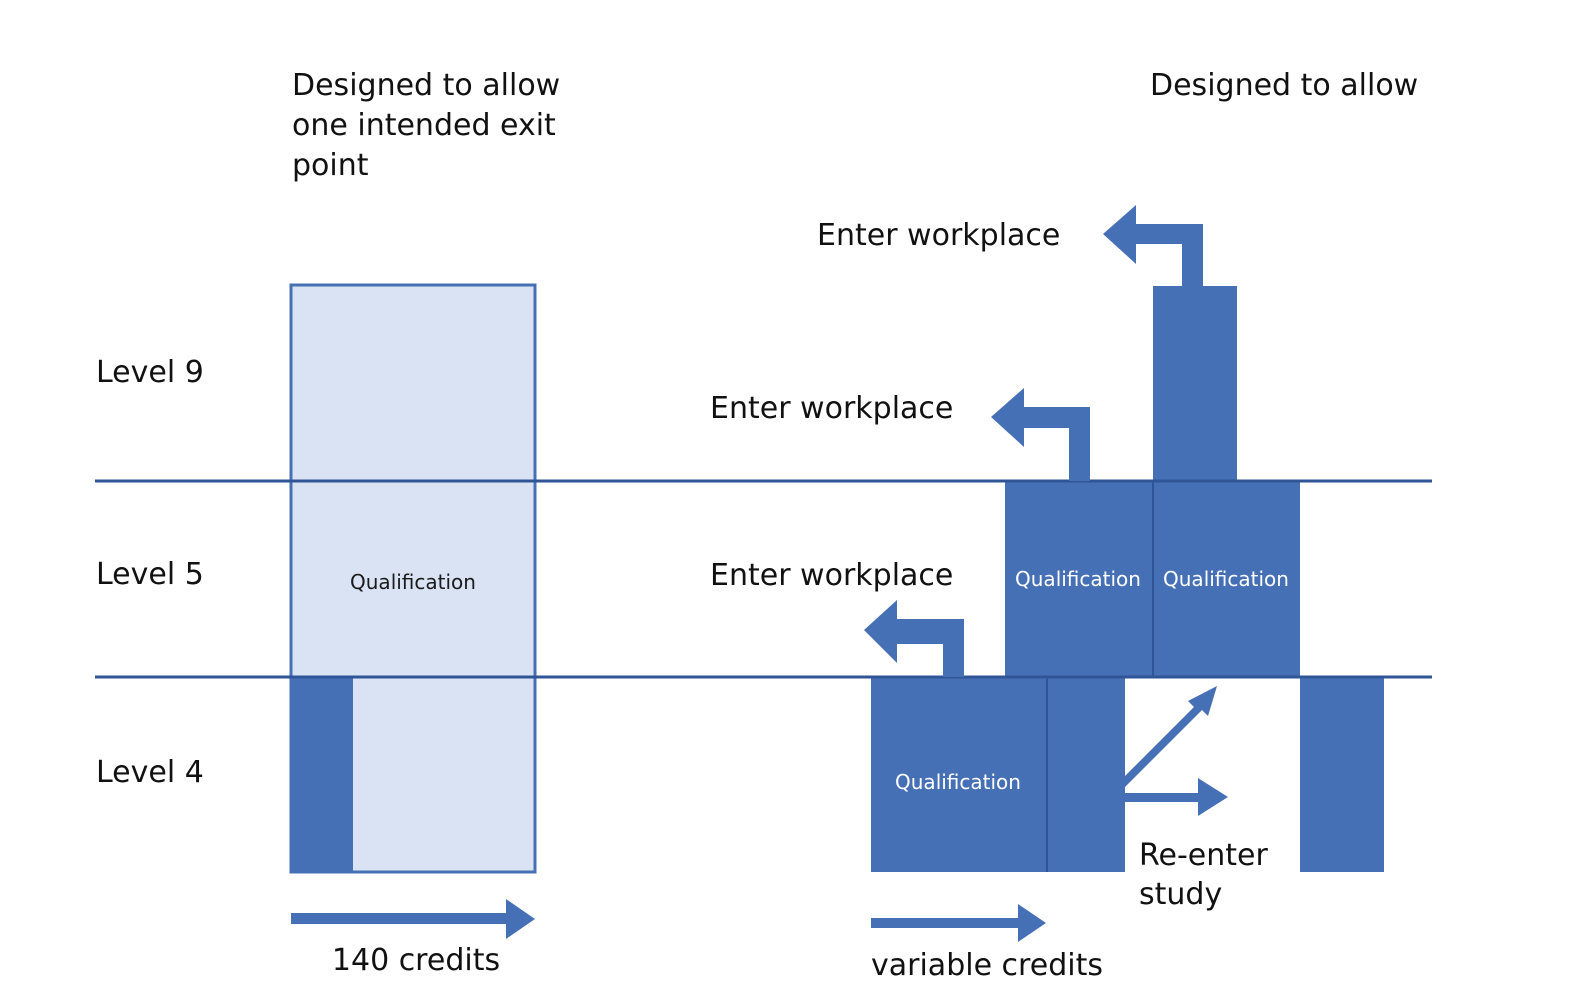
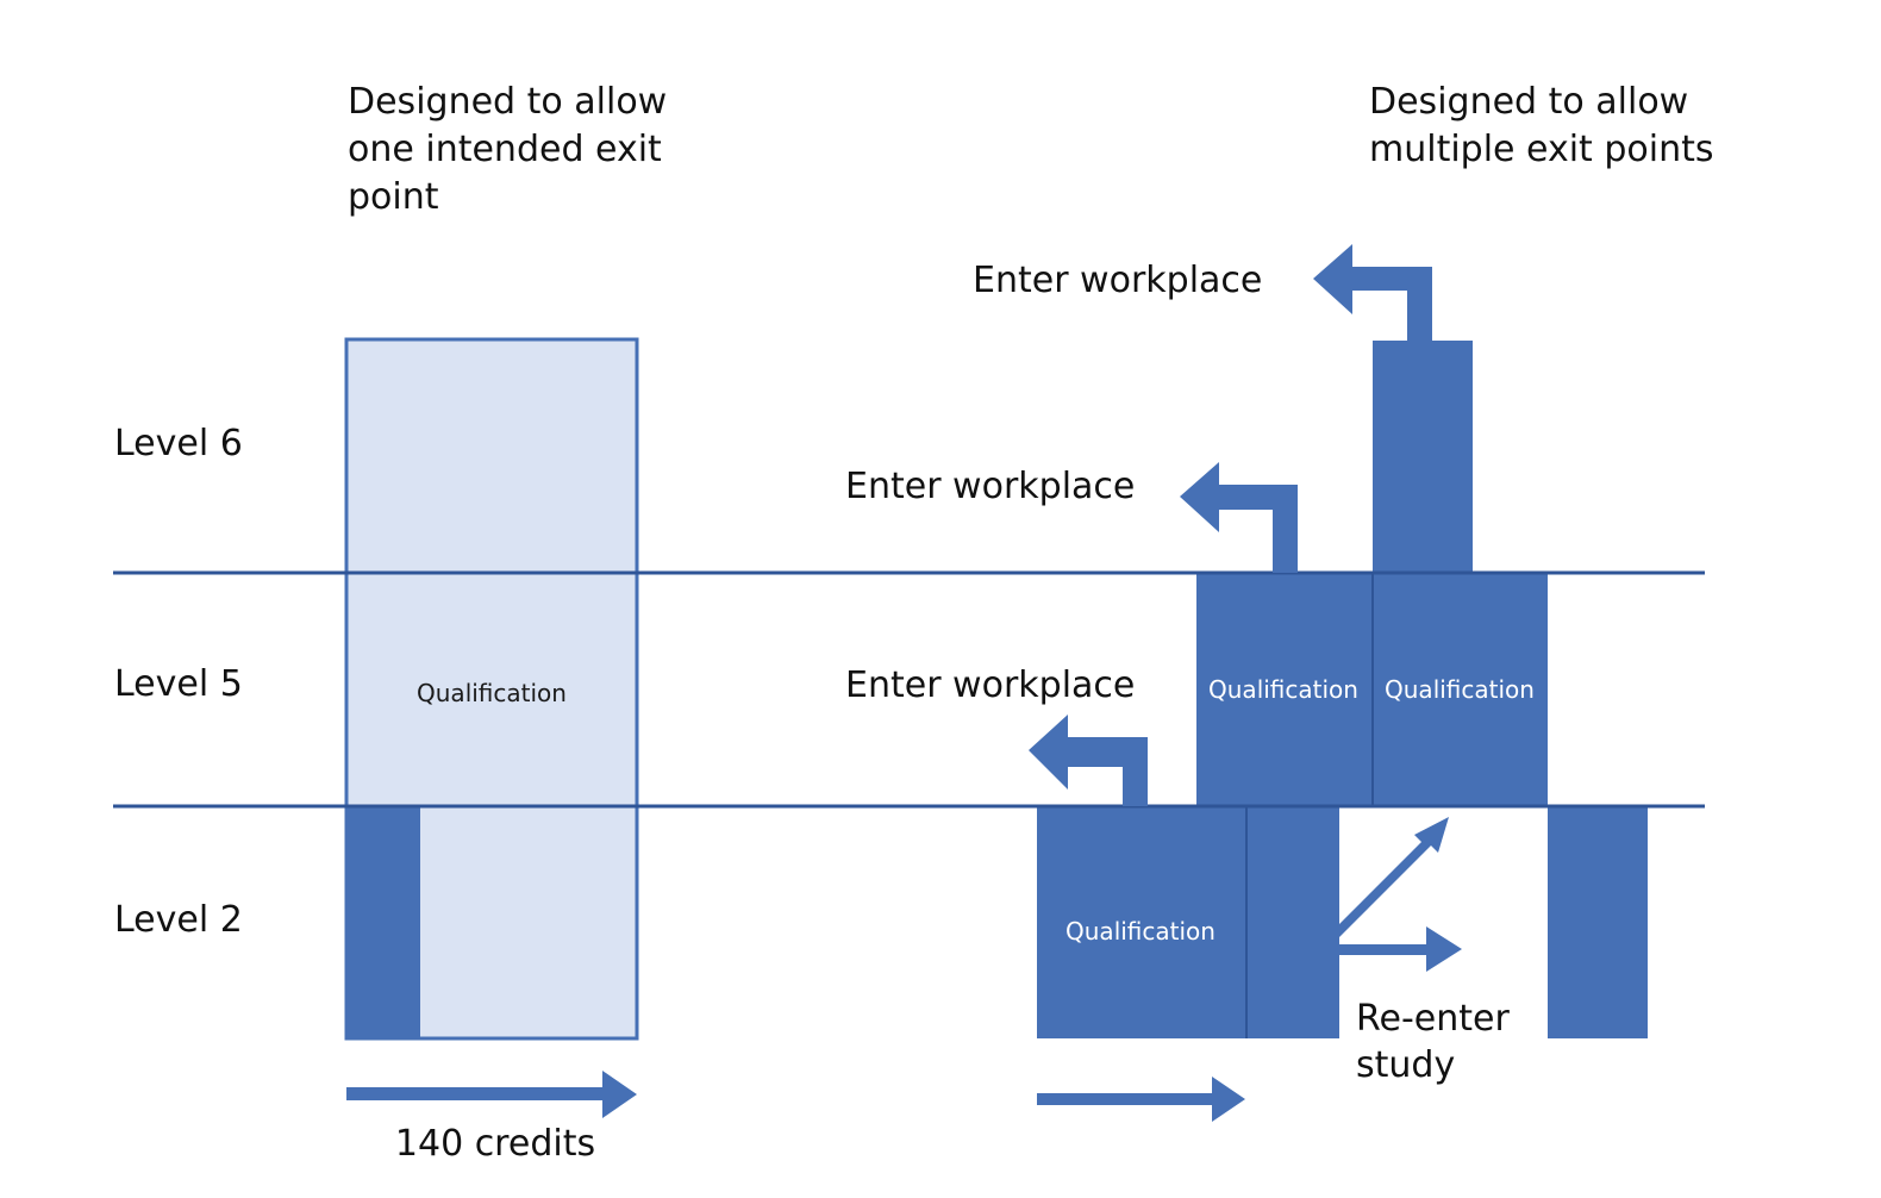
- Level 9
+ Level 6
  Level 5
- Level 4
+ Level 2
  Designed to allow
  one intended exit
  point
  Designed to allow
+ multiple exit points
  Qualification
  Qualification
  Qualification
  Qualification
  Enter workplace
  Enter workplace
  Enter workplace
  Re-enter
  study
  140 credits
- variable credits
